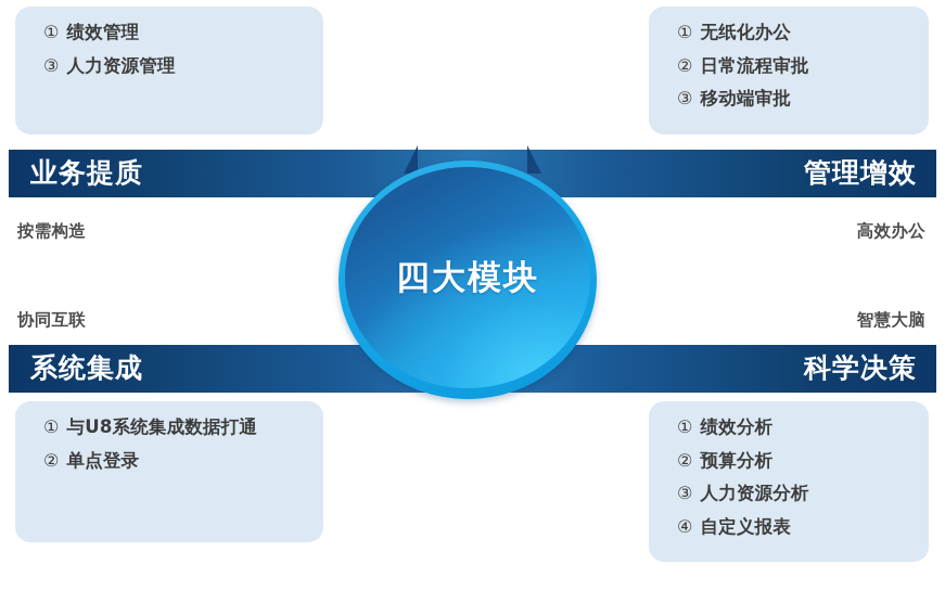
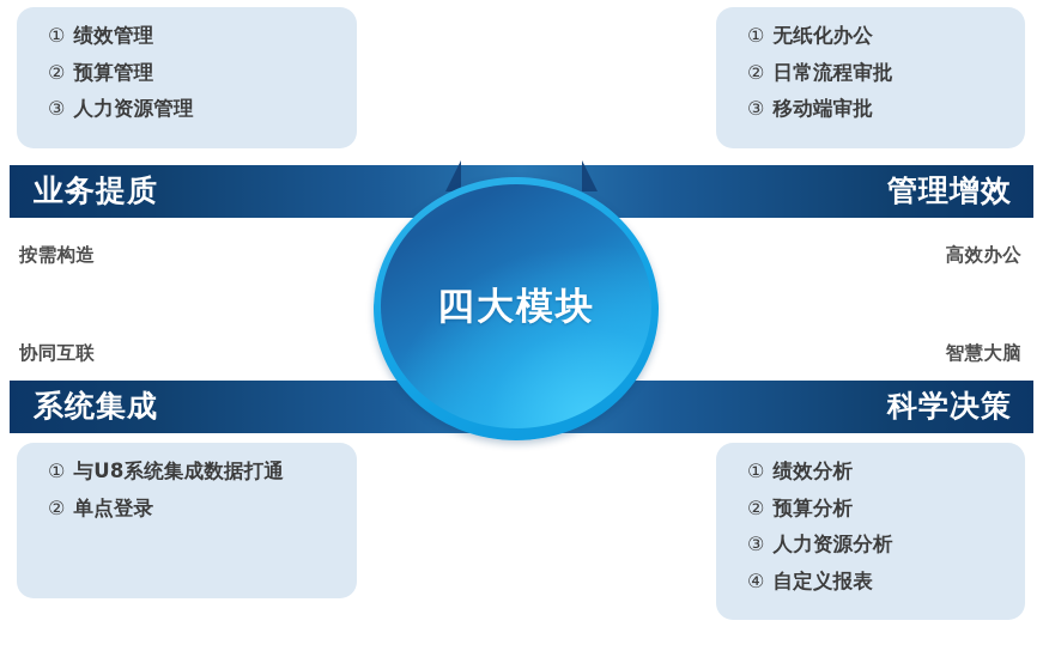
  ① 绩效管理
+ ② 预算管理
  ③ 人力资源管理
  ① 无纸化办公
  ② 日常流程审批
  ③ 移动端审批
  业务提质
  管理增效
  系统集成
  科学决策
  四大模块
  按需构造
  高效办公
  协同互联
  智慧大脑
  ① 与U8系统集成数据打通
  ② 单点登录
  ① 绩效分析
  ② 预算分析
  ③ 人力资源分析
  ④ 自定义报表
